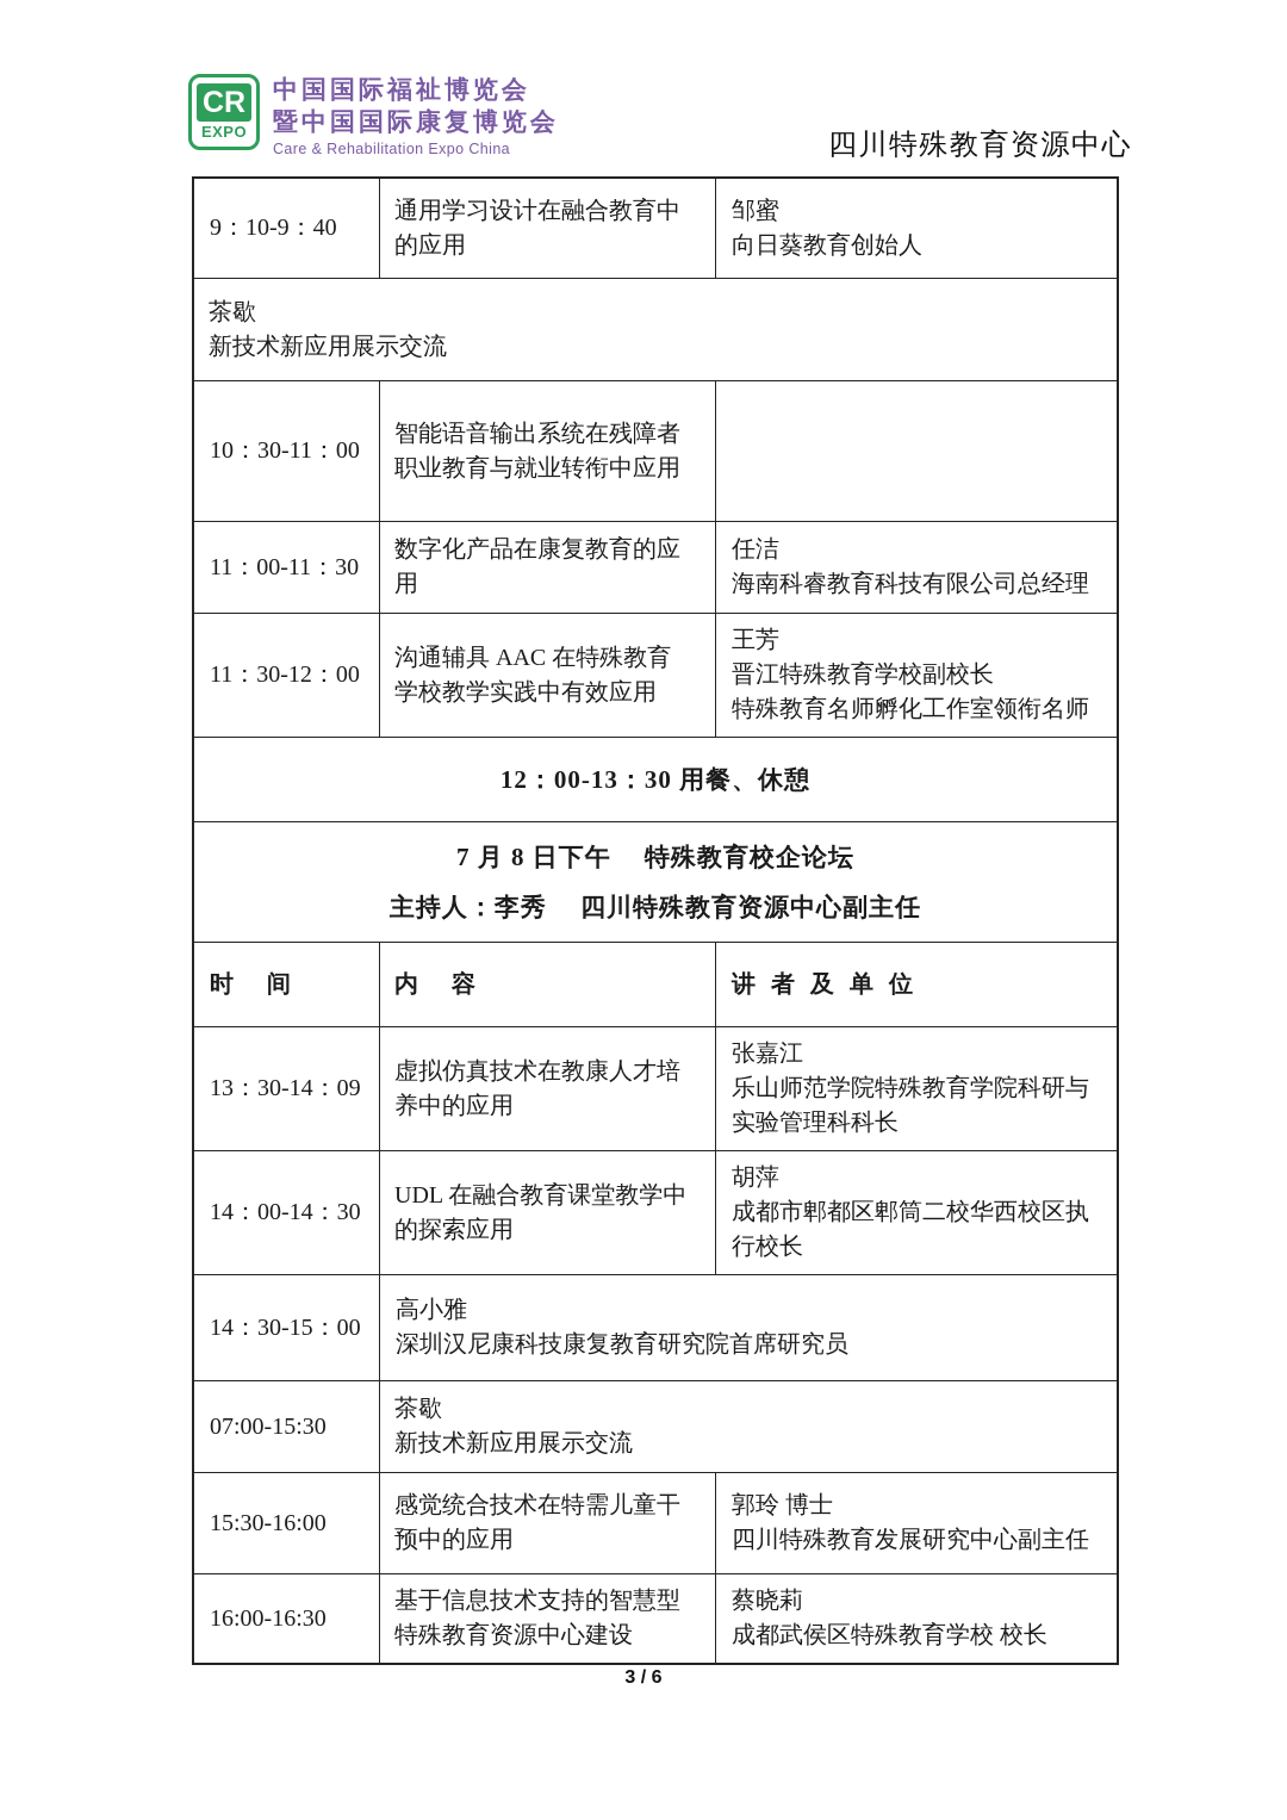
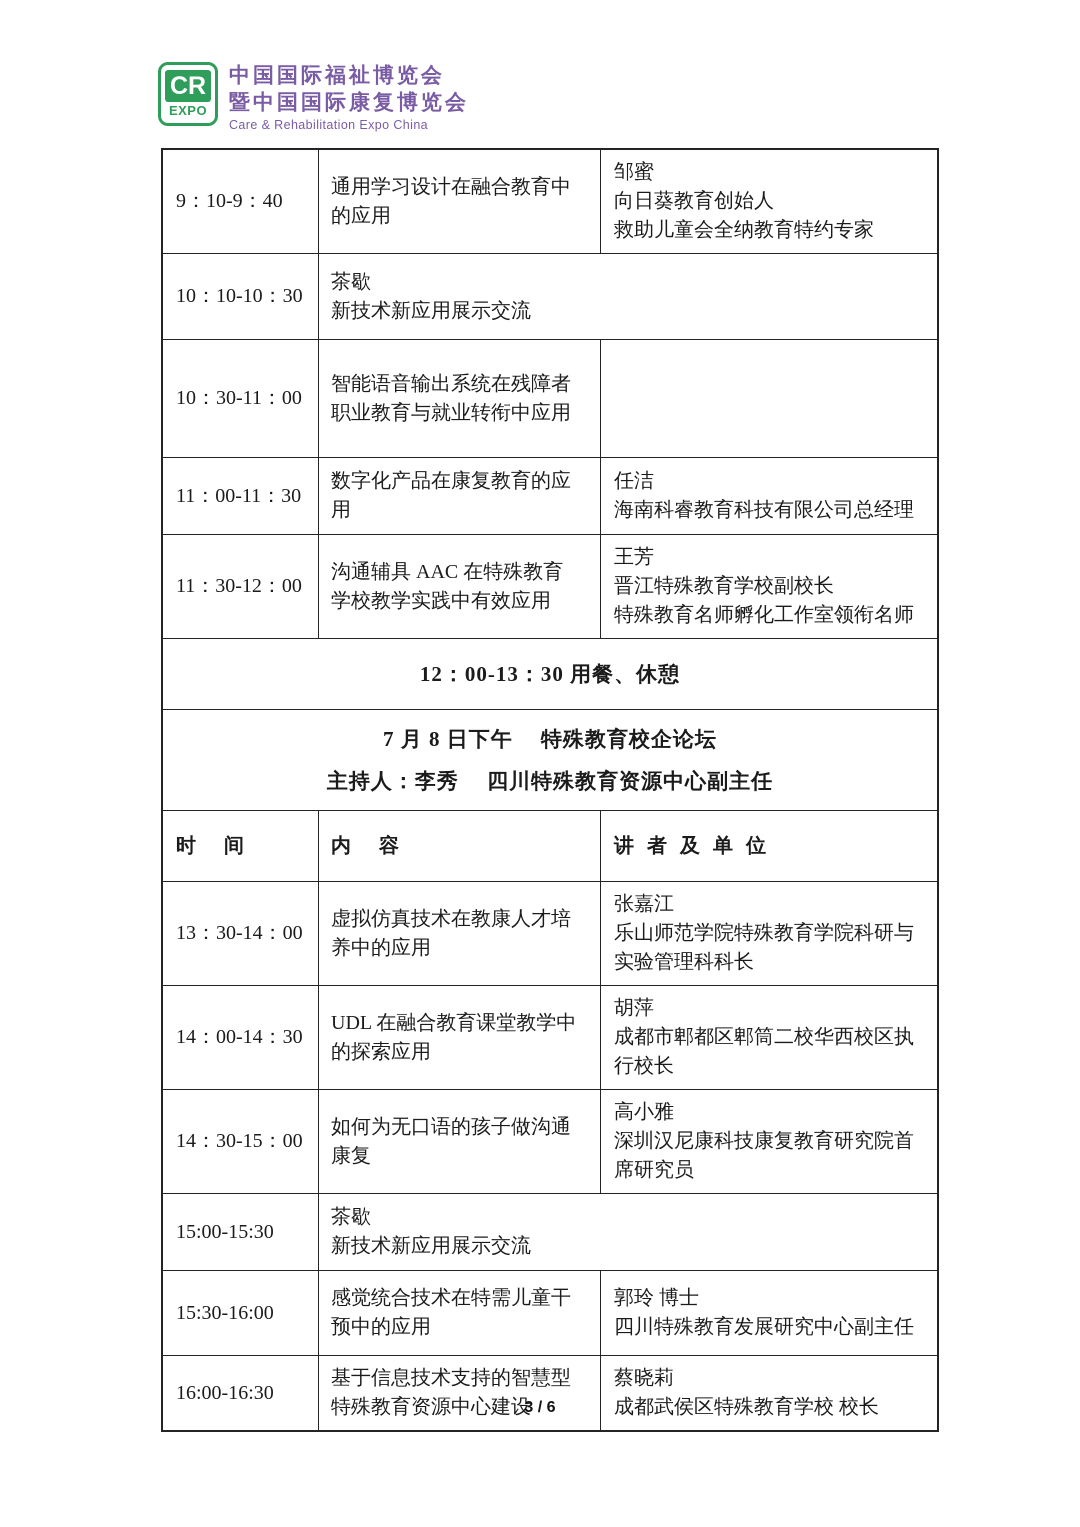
  CR
  EXPO
  中国国际福祉博览会
  暨中国国际康复博览会
  Care & Rehabilitation Expo China
- 四川特殊教育资源中心
  9：10-9：40
  通用学习设计在融合教育中的应用
  邹蜜
  向日葵教育创始人
+ 救助儿童会全纳教育特约专家
+ 10：10-10：30
  茶歇
  新技术新应用展示交流
  10：30-11：00
  智能语音输出系统在残障者职业教育与就业转衔中应用
  11：00-11：30
  数字化产品在康复教育的应用
  任洁
  海南科睿教育科技有限公司总经理
  11：30-12：00
  沟通辅具 AAC 在特殊教育学校教学实践中有效应用
  王芳
  晋江特殊教育学校副校长
  特殊教育名师孵化工作室领衔名师
  12：00-13：30 用餐、休憩
  7 月 8 日下午 特殊教育校企论坛
  主持人：李秀 四川特殊教育资源中心副主任
  时 间
  内 容
  讲 者 及 单 位
- 13：30-14：09
+ 13：30-14：00
  虚拟仿真技术在教康人才培养中的应用
  张嘉江
  乐山师范学院特殊教育学院科研与实验管理科科长
  14：00-14：30
  UDL 在融合教育课堂教学中的探索应用
  胡萍
  成都市郫都区郫筒二校华西校区执行校长
  14：30-15：00
+ 如何为无口语的孩子做沟通康复
  高小雅
  深圳汉尼康科技康复教育研究院首席研究员
- 07:00-15:30
+ 15:00-15:30
  茶歇
  新技术新应用展示交流
  15:30-16:00
  感觉统合技术在特需儿童干预中的应用
  郭玲 博士
  四川特殊教育发展研究中心副主任
  16:00-16:30
  基于信息技术支持的智慧型特殊教育资源中心建设
  蔡晓莉
  成都武侯区特殊教育学校 校长
  3 / 6
